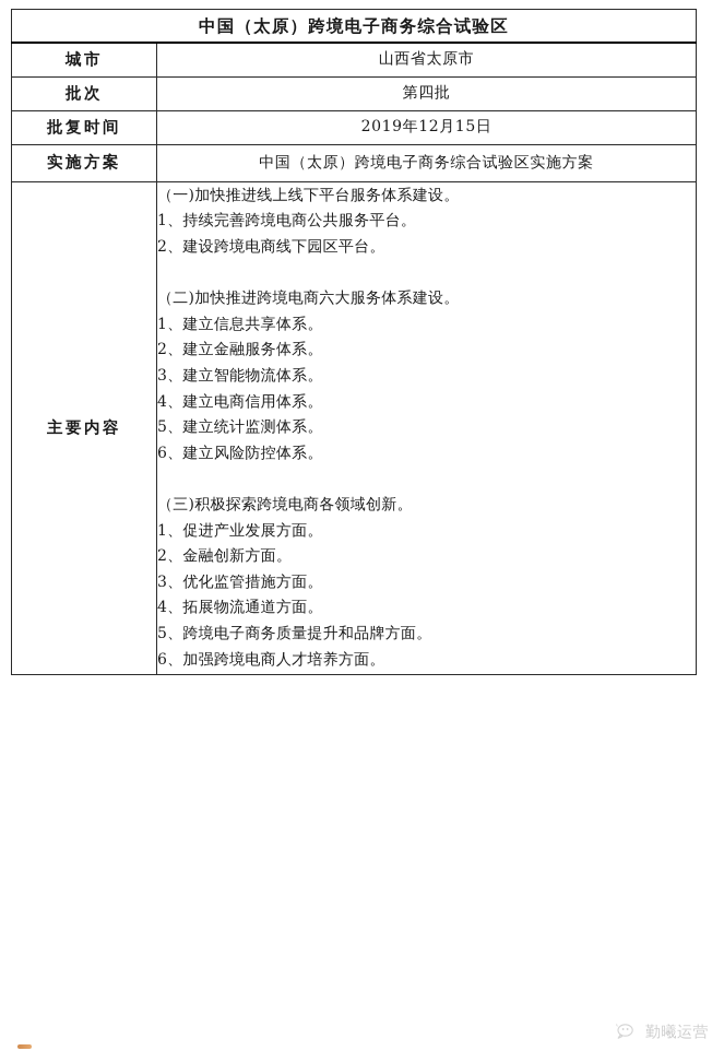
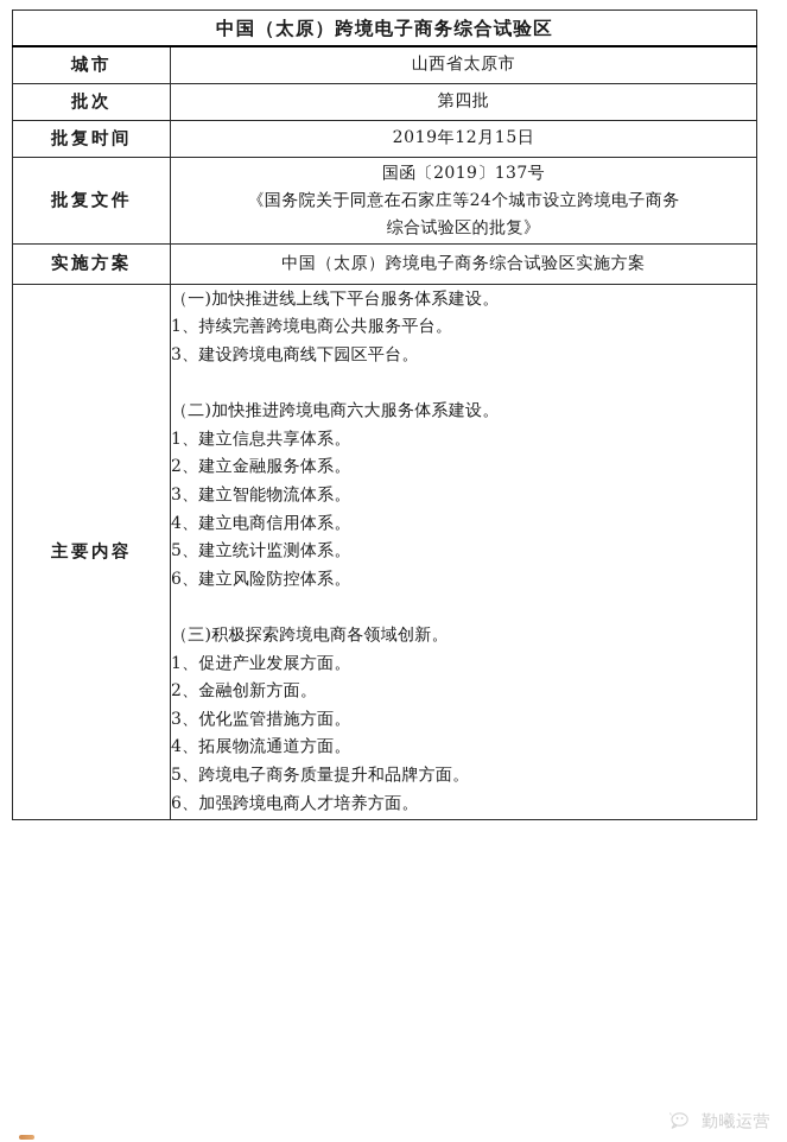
  中国（太原）跨境电子商务综合试验区
  城市	山西省太原市
  批次	第四批
  批复时间	2019年12月15日
+ 批复文件	国函〔2019〕137号《国务院关于同意在石家庄等24个城市设立跨境电子商务综合试验区的批复》
  实施方案	中国（太原）跨境电子商务综合试验区实施方案
- 主要内容	（一)加快推进线上线下平台服务体系建设。1、持续完善跨境电商公共服务平台。2、建设跨境电商线下园区平台。（二)加快推进跨境电商六大服务体系建设。1、建立信息共享体系。2、建立金融服务体系。3、建立智能物流体系。4、建立电商信用体系。5、建立统计监测体系。6、建立风险防控体系。（三)积极探索跨境电商各领域创新。1、促进产业发展方面。2、金融创新方面。3、优化监管措施方面。4、拓展物流通道方面。5、跨境电子商务质量提升和品牌方面。6、加强跨境电商人才培养方面。
+ 主要内容	（一)加快推进线上线下平台服务体系建设。1、持续完善跨境电商公共服务平台。3、建设跨境电商线下园区平台。（二)加快推进跨境电商六大服务体系建设。1、建立信息共享体系。2、建立金融服务体系。3、建立智能物流体系。4、建立电商信用体系。5、建立统计监测体系。6、建立风险防控体系。（三)积极探索跨境电商各领域创新。1、促进产业发展方面。2、金融创新方面。3、优化监管措施方面。4、拓展物流通道方面。5、跨境电子商务质量提升和品牌方面。6、加强跨境电商人才培养方面。
  勤曦运营
